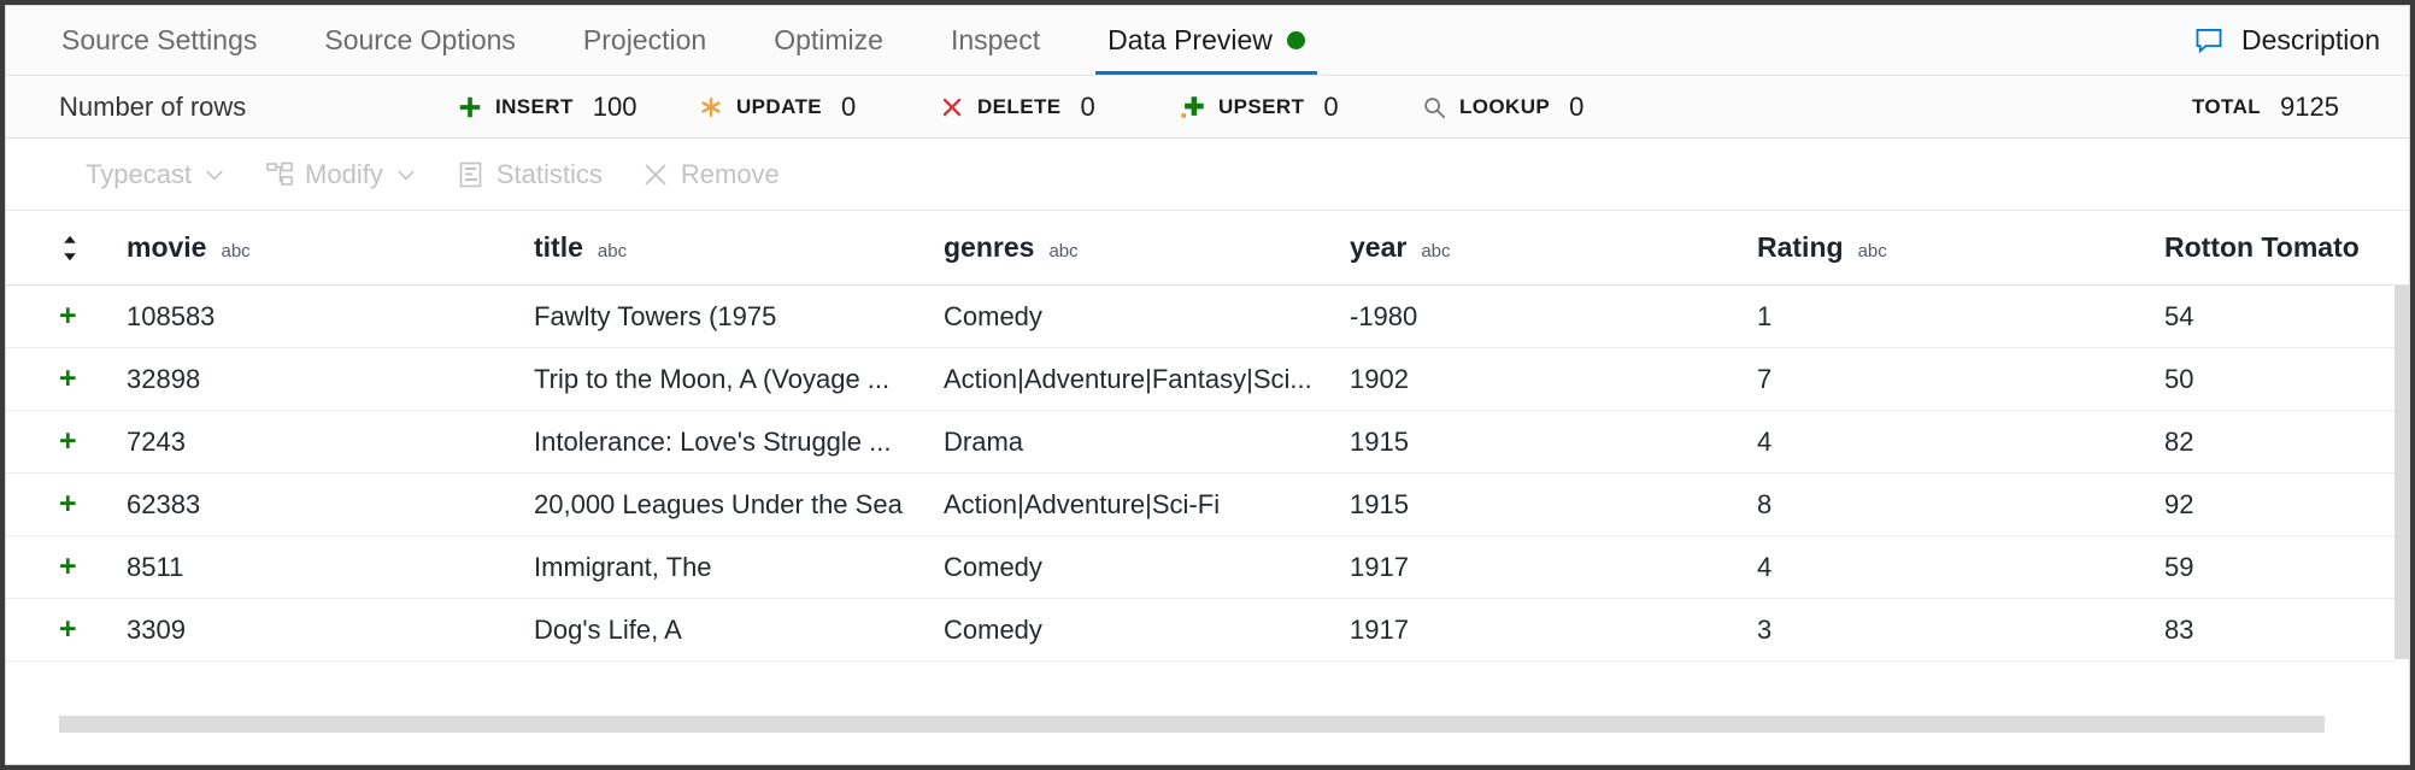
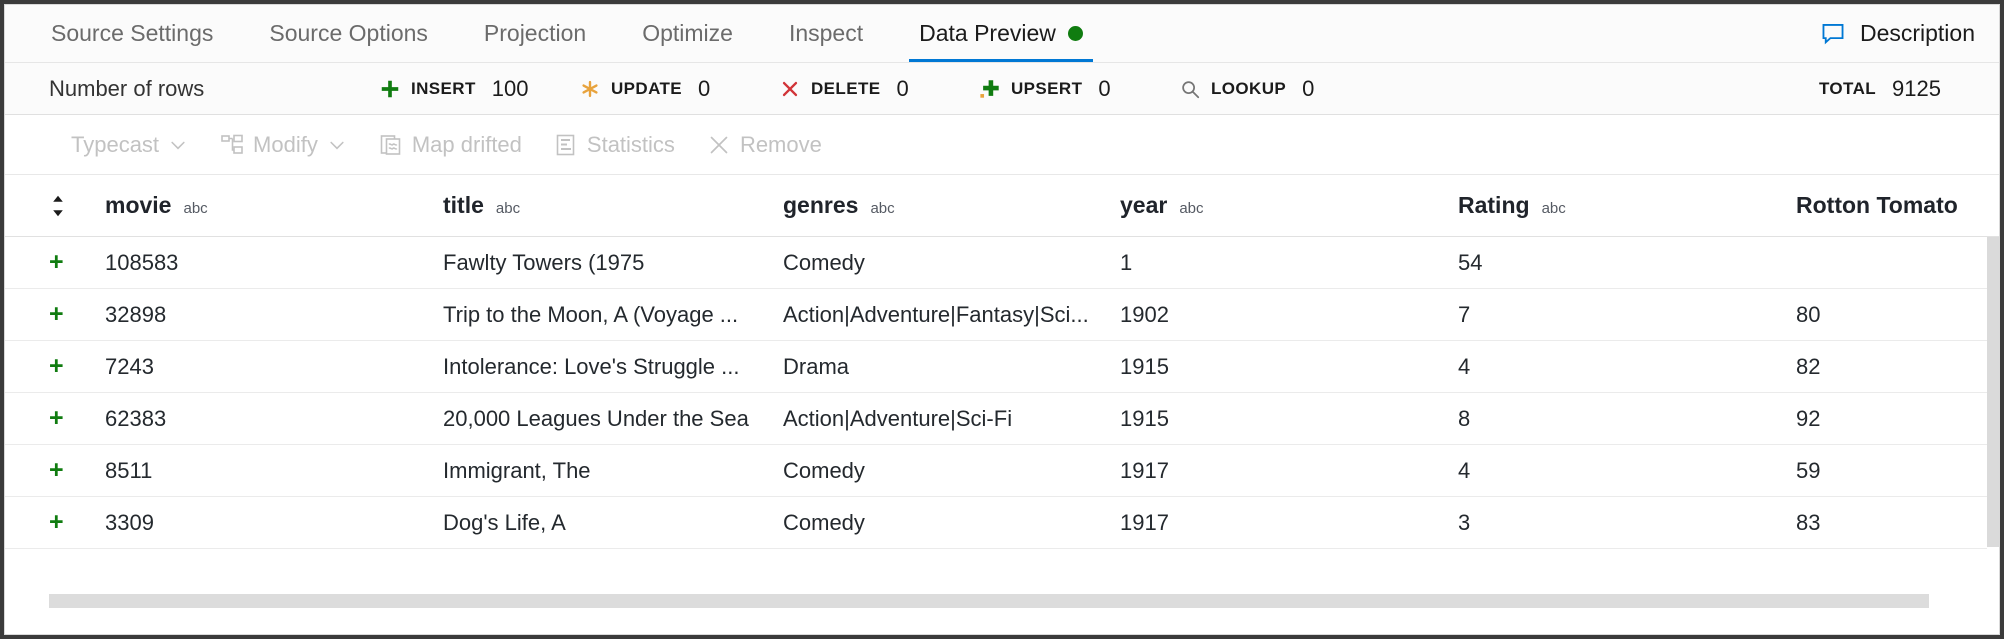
  Source Settings
  Source Options
  Projection
  Optimize
  Inspect
  Data Preview
  Description
  Number of rows
  INSERT
  100
  UPDATE
  0
  DELETE
  0
  UPSERT
  0
  LOOKUP
  0
  TOTAL
  9125
  Typecast
  Modify
+ Map drifted
  Statistics
  Remove
  movie
  abc
  title
  abc
  genres
  abc
  year
  abc
  Rating
  abc
  Rotton Tomato
  +
  108583
  Fawlty Towers (1975
  Comedy
- -1980
  1
  54
  +
  32898
  Trip to the Moon, A (Voyage ...
  Action|Adventure|Fantasy|Sci...
  1902
  7
- 50
+ 80
  +
  7243
  Intolerance: Love's Struggle ...
  Drama
  1915
  4
  82
  +
  62383
  20,000 Leagues Under the Sea
  Action|Adventure|Sci-Fi
  1915
  8
  92
  +
  8511
  Immigrant, The
  Comedy
  1917
  4
  59
  +
  3309
  Dog's Life, A
  Comedy
  1917
  3
  83
